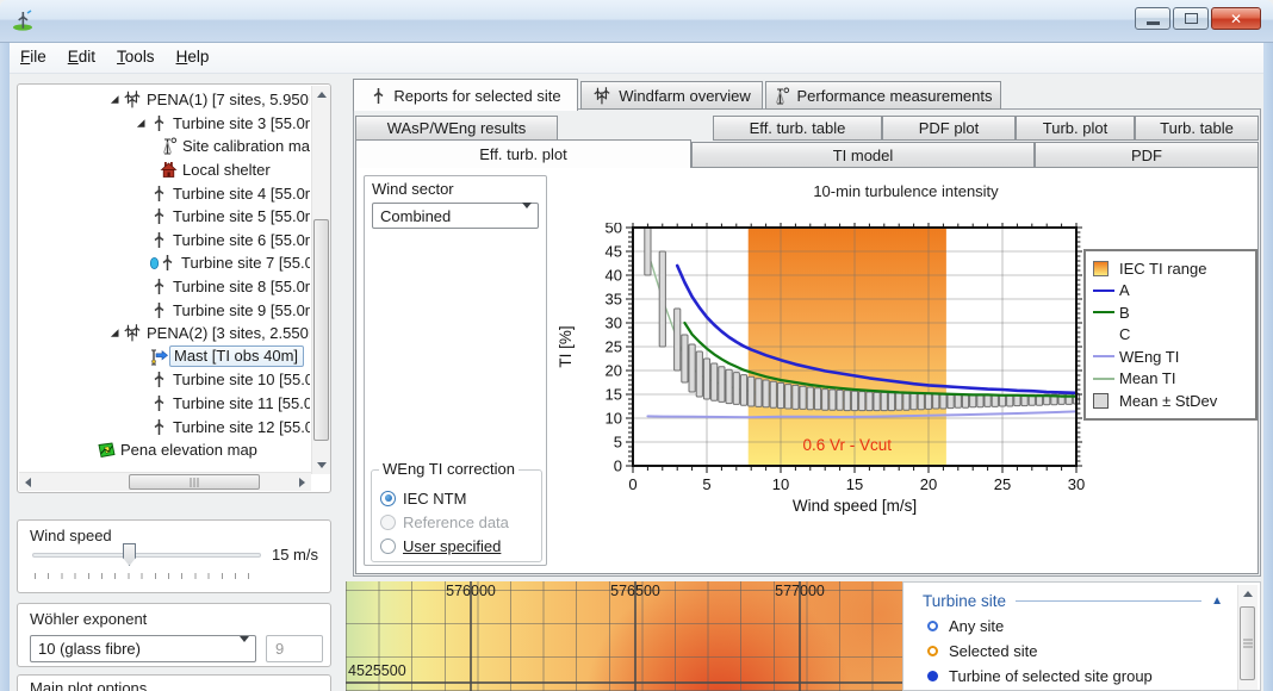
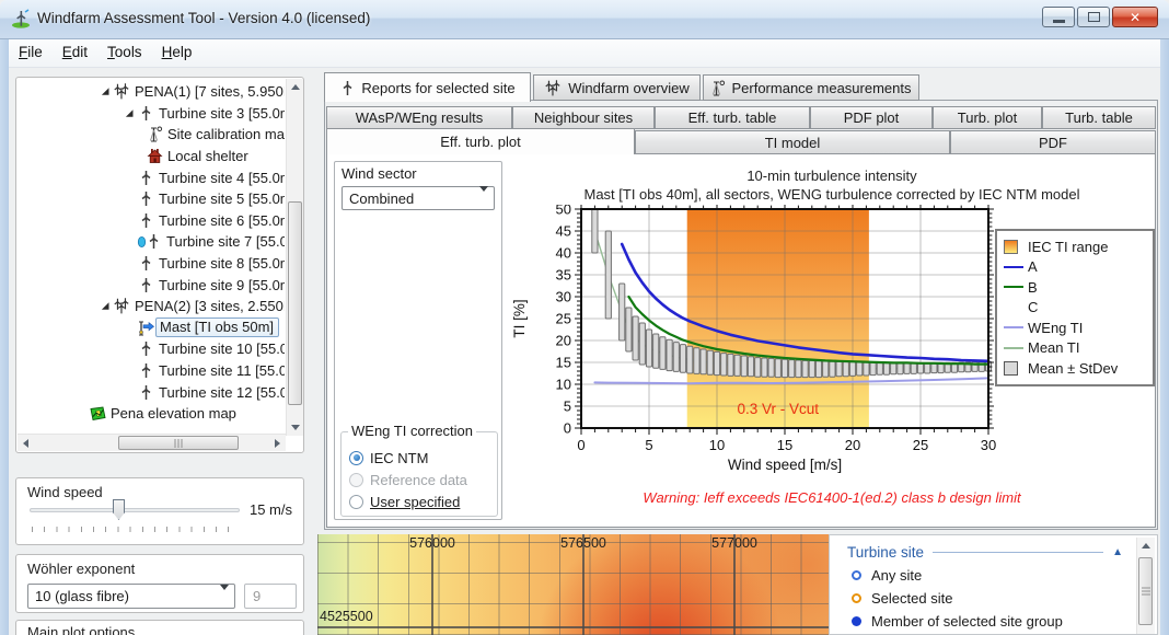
+ Windfarm Assessment Tool - Version 4.0 (licensed)
  ✕
  File Edit Tools Help
  PENA(1) [7 sites, 5.950
  Turbine site 3 [55.0
  Site calibration ma
  Local shelter
  Turbine site 4 [55.0
  Turbine site 5 [55.0
  Turbine site 6 [55.0
  Turbine site 7 [55.0
  Turbine site 8 [55.0
  Turbine site 9 [55.0
  PENA(2) [3 sites, 2.550
- Mast [TI obs 40m]
+ Mast [TI obs 50m]
  Turbine site 10 [55.0
  Turbine site 11 [55.0
  Turbine site 12 [55.0
  Pena elevation map
  Wind speed
  15 m/s
  Wöhler exponent
  10 (glass fibre)
  9
  Main plot options
  Wind sector
  Combined
  WEng TI correction
  IEC NTM
  Reference data
  User specified
  10-min turbulence intensity
+ Mast [TI obs 40m], all sectors, WENG turbulence corrected by IEC NTM model
  0
  5
  10
  15
  20
  25
  30
  35
  40
  45
  50
  0
  5
  10
  15
  20
  25
  30
  Wind speed [m/s]
- 0.6 Vr - Vcut
+ 0.3 Vr - Vcut
  IEC TI range
  A
  B
  C
  WEng TI
  Mean TI
  Mean ± StDev
+ Warning: Ieff exceeds IEC61400-1(ed.2) class b design limit
  576000
  576500
  577000
  4525500
  Turbine site
  ▲
  Any site
  Selected site
- Turbine of selected site group
+ Member of selected site group
  Reports for selected site
  Windfarm overview
  Performance measurements
  WAsP/WEng results
+ Neighbour sites
  Eff. turb. table
  PDF plot
  Turb. plot
  Turb. table
  Eff. turb. plot
  TI model
  PDF
